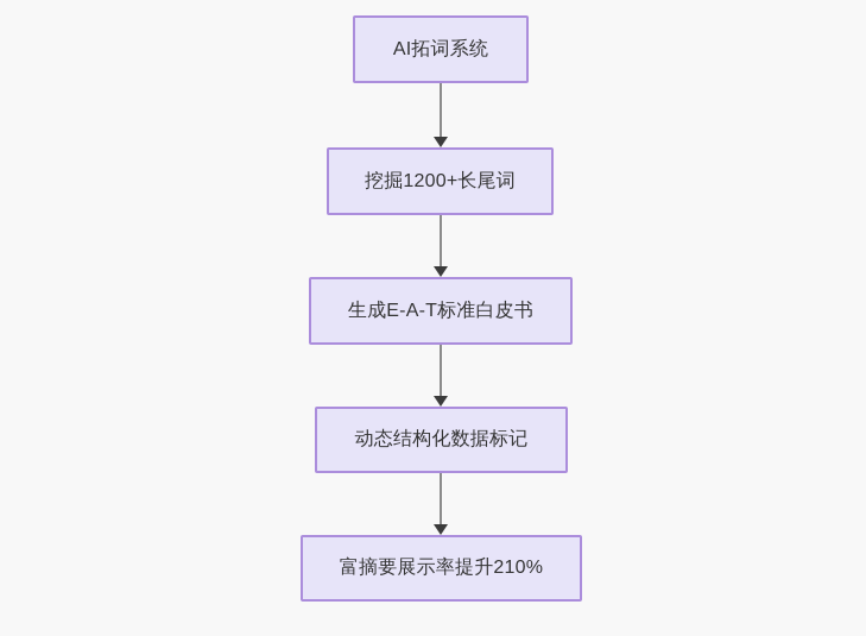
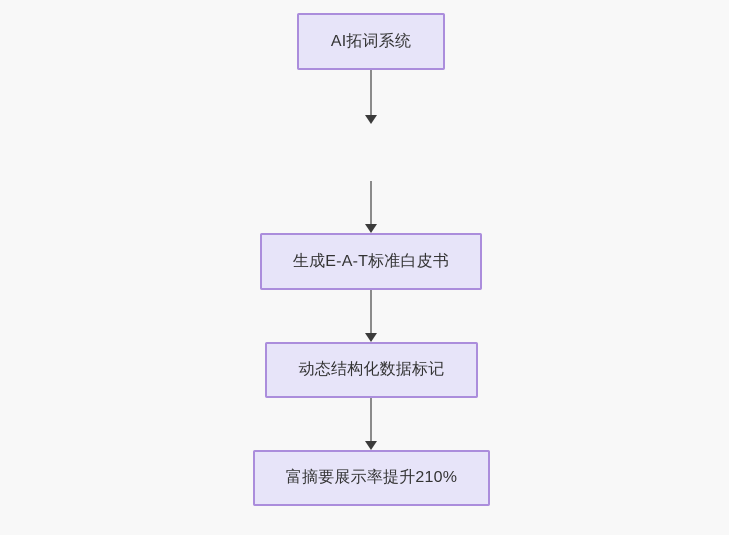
  AI拓词系统
- 挖掘1200+长尾词
  生成E-A-T标准白皮书
  动态结构化数据标记
  富摘要展示率提升210%
